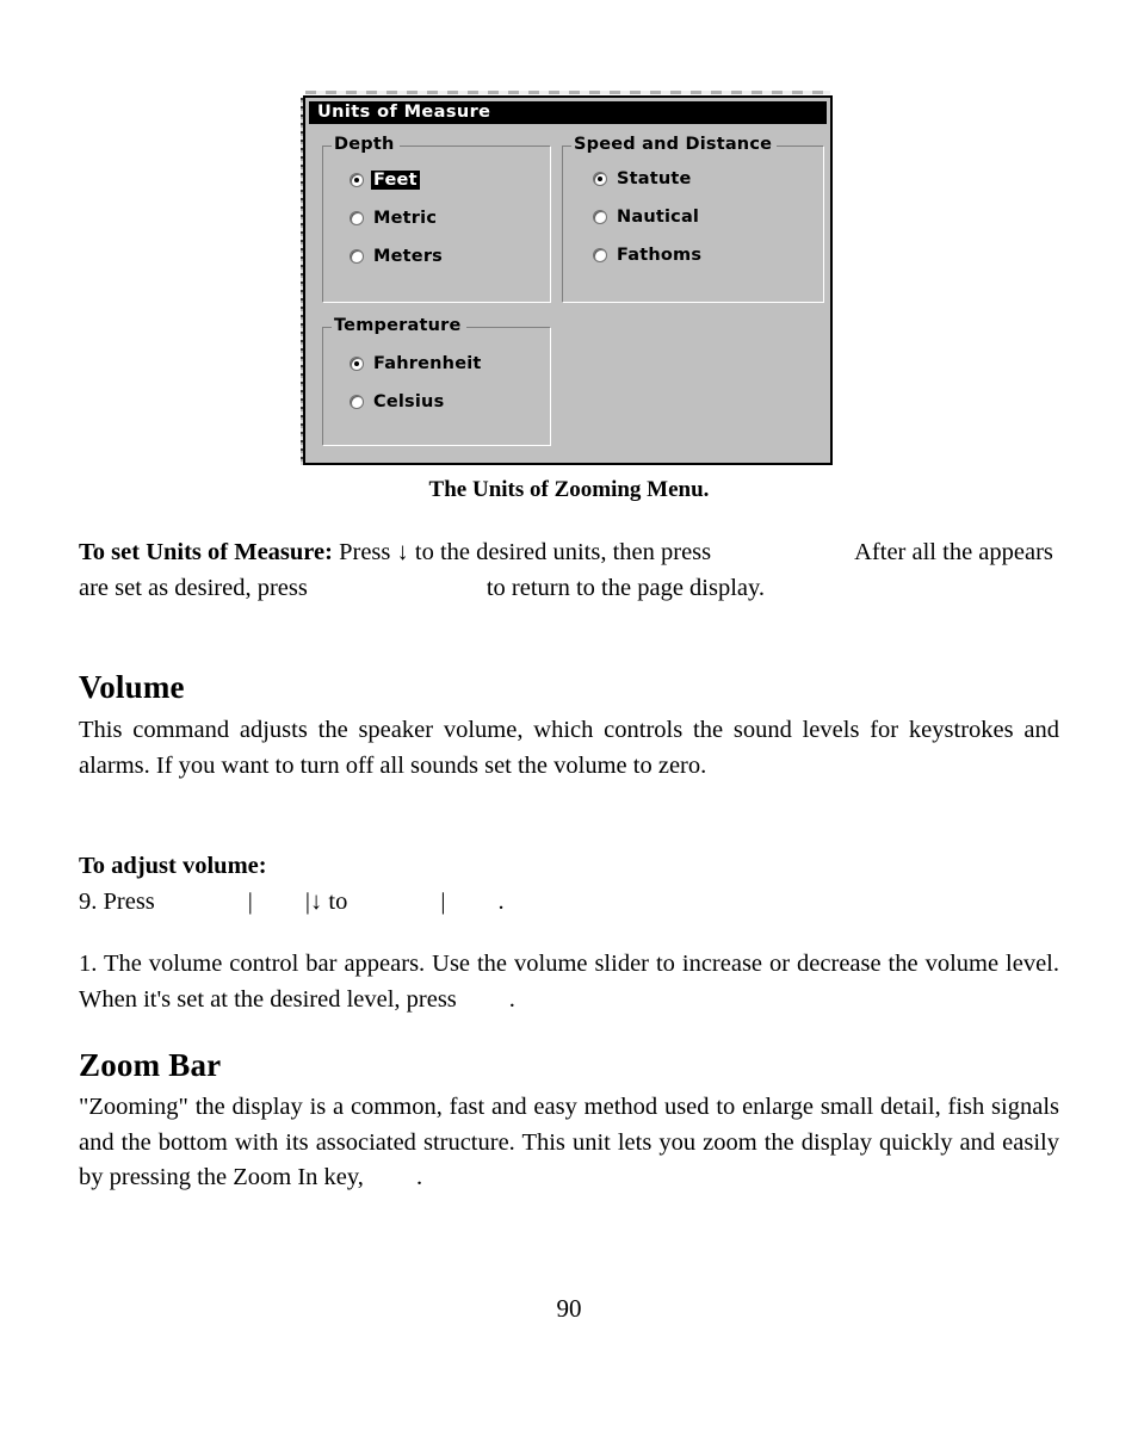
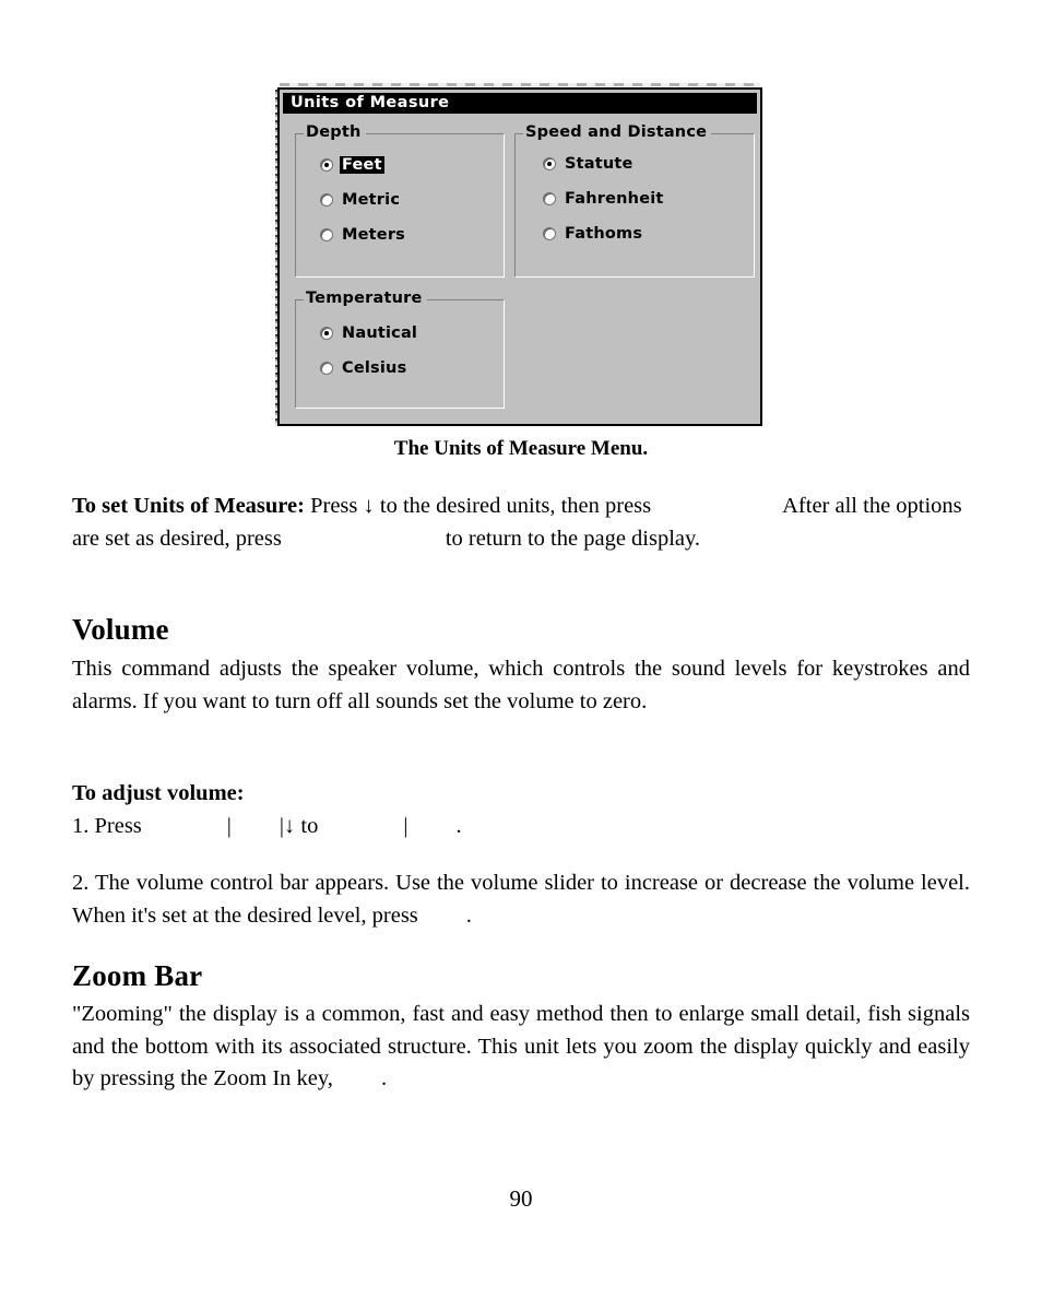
  Units of Measure
  Depth
  Feet
  Metric
  Meters
  Speed and Distance
  Statute
- Nautical
+ Fahrenheit
  Fathoms
  Temperature
- Fahrenheit
+ Nautical
  Celsius
- The Units of Zooming Menu.
+ The Units of Measure Menu.
- To set Units of Measure: Press ↓ to the desired units, then press After all the appears are set as desired, press to return to the page display.
+ To set Units of Measure: Press ↓ to the desired units, then press After all the options are set as desired, press to return to the page display.
  Volume
  This command adjusts the speaker volume, which controls the sound levels for keystrokes and alarms. If you want to turn off all sounds set the volume to zero.
  To adjust volume:
- 9. Press | |↓ to | .
+ 1. Press | |↓ to | .
- 1. The volume control bar appears. Use the volume slider to increase or decrease the volume level. When it's set at the desired level, press .
+ 2. The volume control bar appears. Use the volume slider to increase or decrease the volume level. When it's set at the desired level, press .
  Zoom Bar
- "Zooming" the display is a common, fast and easy method used to enlarge small detail, fish signals and the bottom with its associated structure. This unit lets you zoom the display quickly and easily by pressing the Zoom In key, .
+ "Zooming" the display is a common, fast and easy method then to enlarge small detail, fish signals and the bottom with its associated structure. This unit lets you zoom the display quickly and easily by pressing the Zoom In key, .
  90
